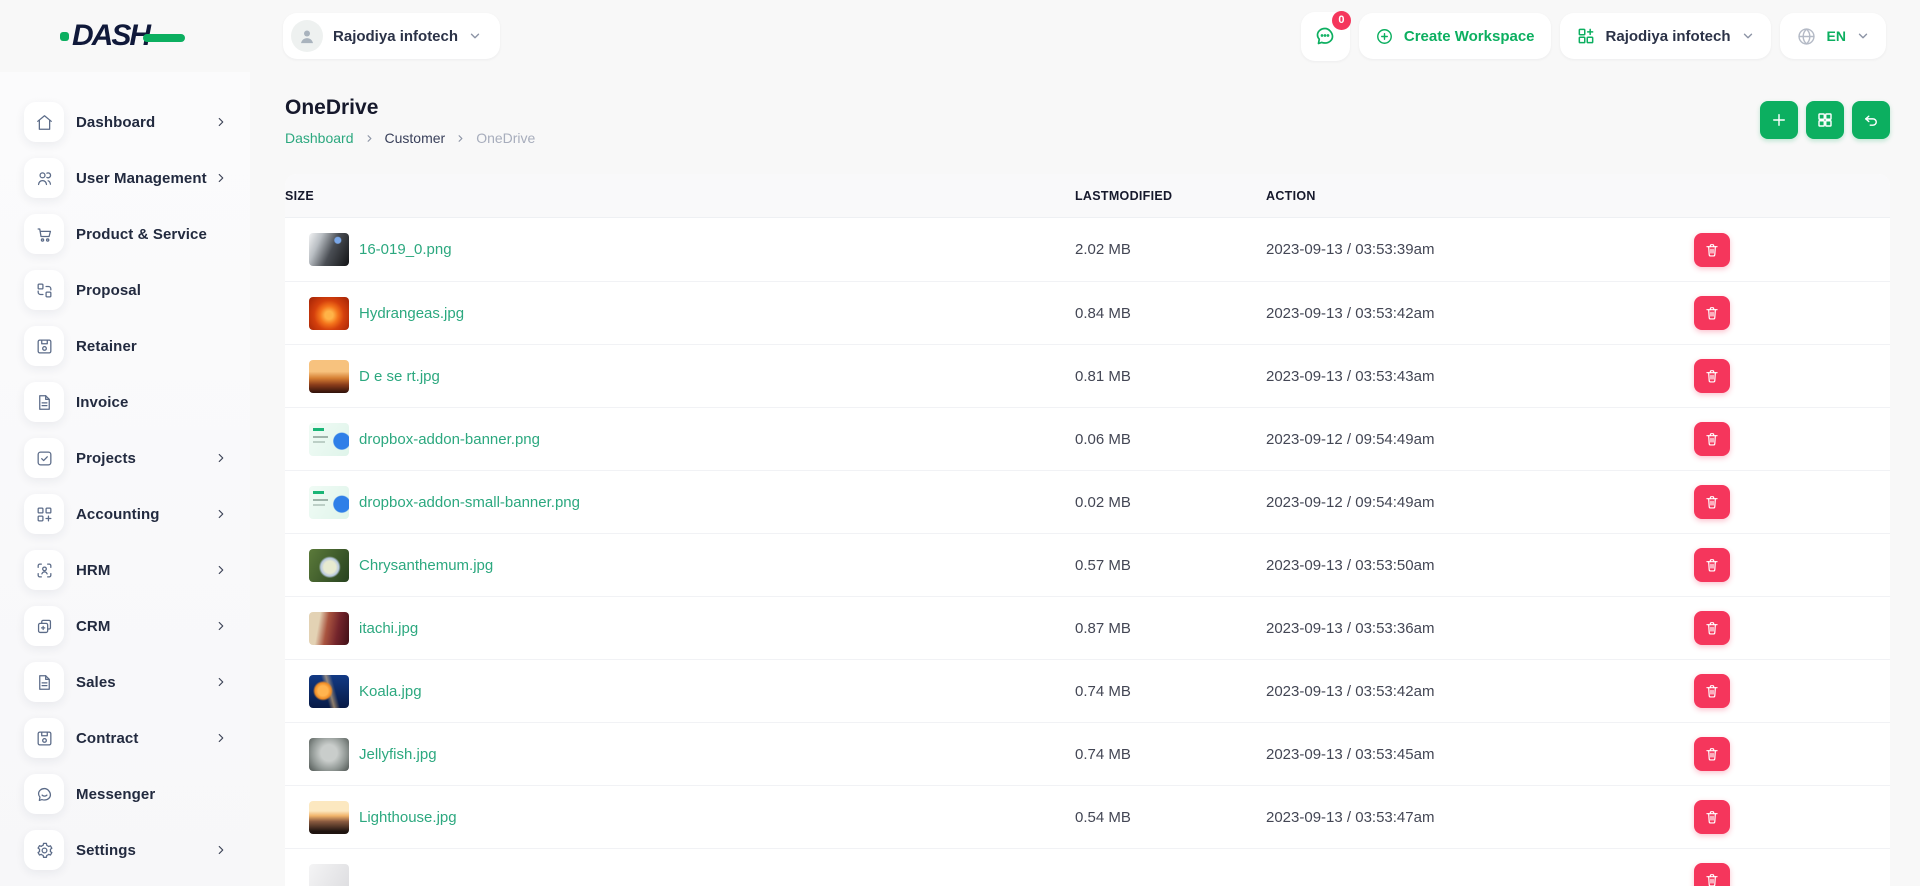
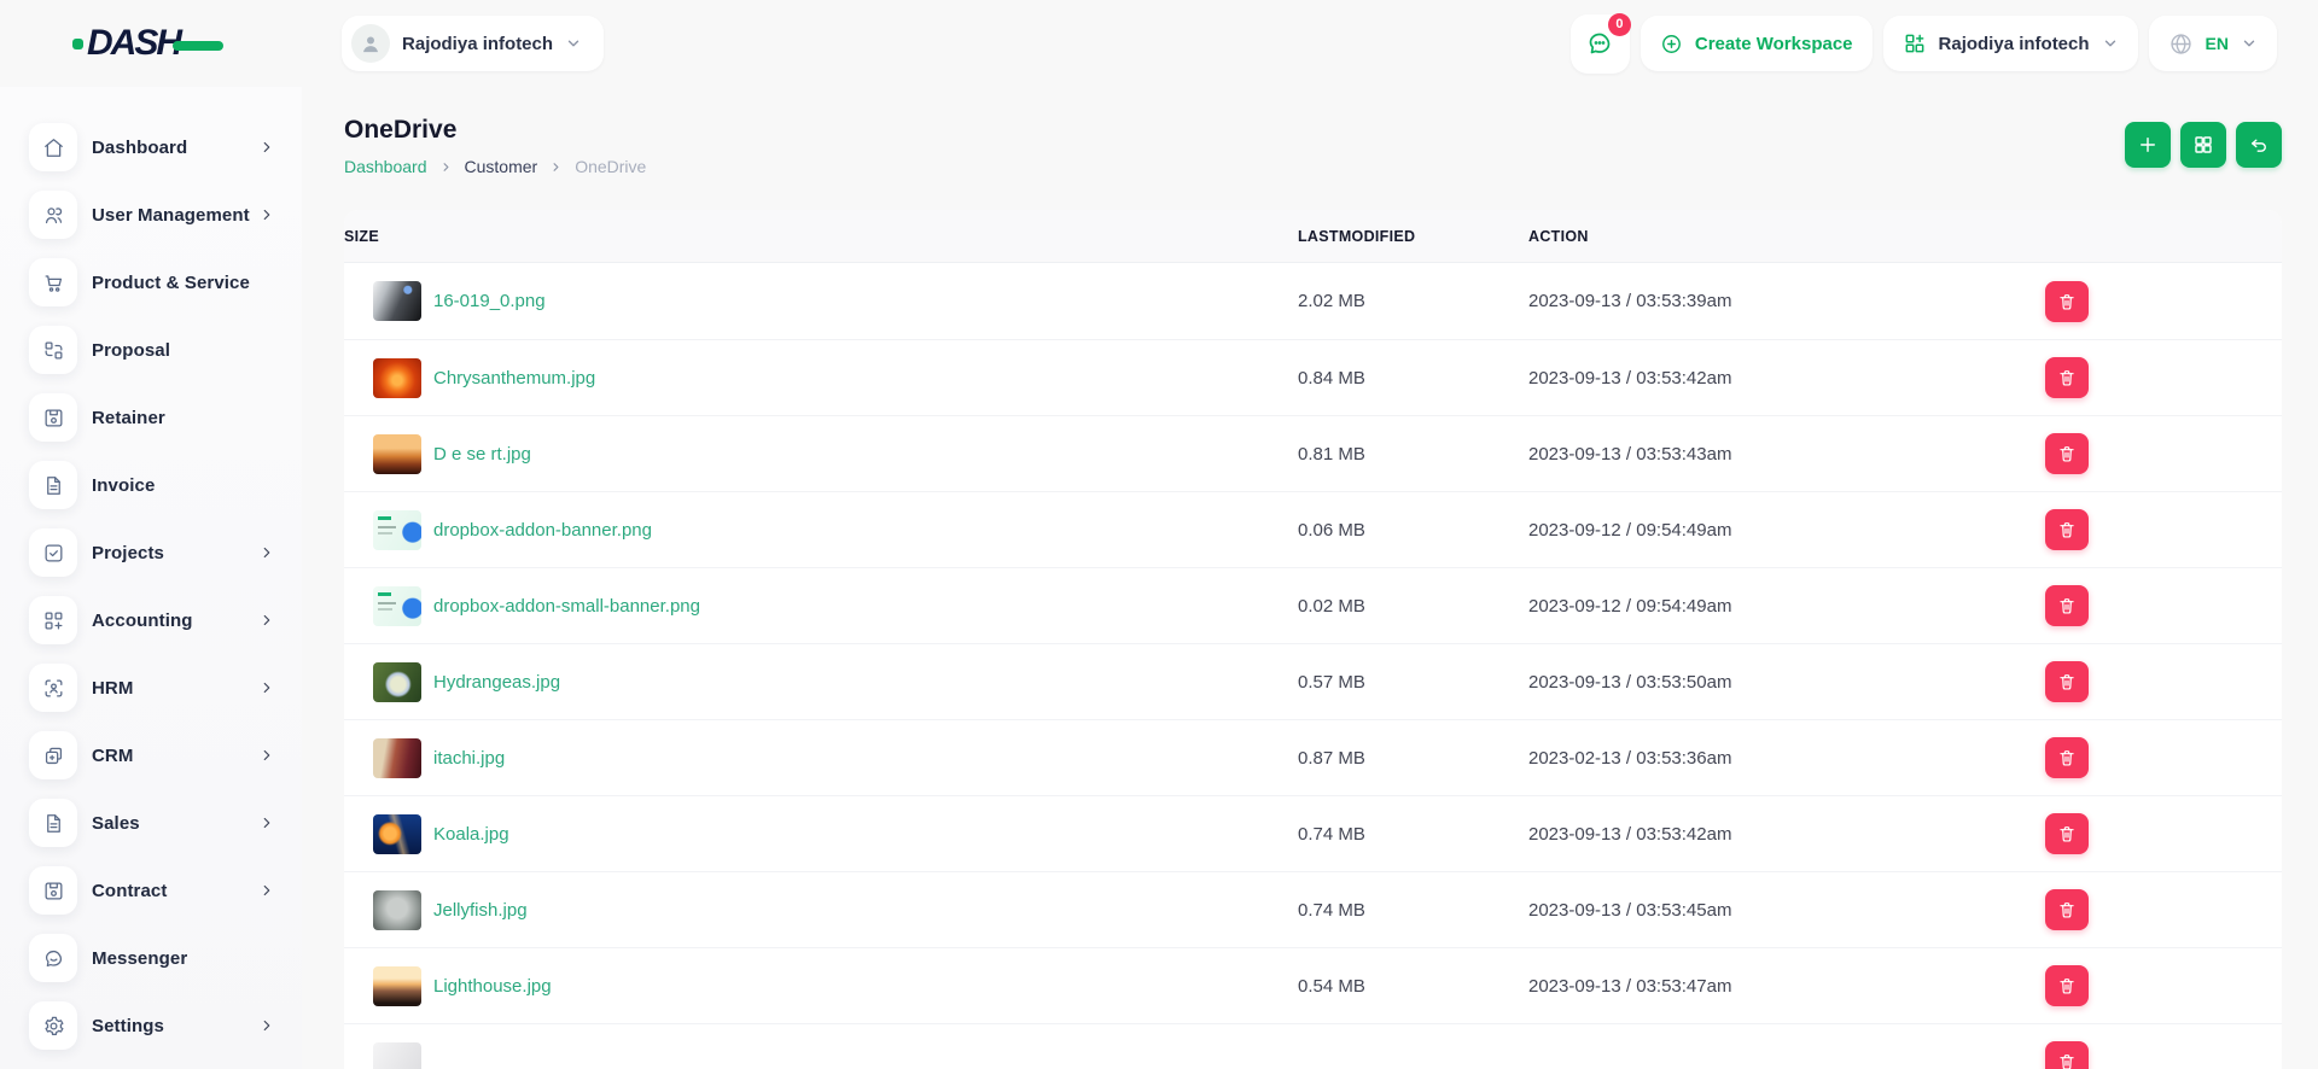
  DASH
  Rajodiya infotech
  0
  Create Workspace
  Rajodiya infotech
  EN
  Dashboard
  User Management
  Product & Service
  Proposal
  Retainer
  Invoice
  Projects
  Accounting
  HRM
  CRM
  Sales
  Contract
  Messenger
  Settings
  OneDrive
  Dashboard
  Customer
  OneDrive
  SIZE
  LASTMODIFIED
  ACTION
  16-019_0.png
  2.02 MB
  2023-09-13 / 03:53:39am
- Hydrangeas.jpg
+ Chrysanthemum.jpg
  0.84 MB
  2023-09-13 / 03:53:42am
  D e se rt.jpg
  0.81 MB
  2023-09-13 / 03:53:43am
  dropbox-addon-banner.png
  0.06 MB
  2023-09-12 / 09:54:49am
  dropbox-addon-small-banner.png
  0.02 MB
  2023-09-12 / 09:54:49am
- Chrysanthemum.jpg
+ Hydrangeas.jpg
  0.57 MB
  2023-09-13 / 03:53:50am
  itachi.jpg
  0.87 MB
- 2023-09-13 / 03:53:36am
+ 2023-02-13 / 03:53:36am
  Koala.jpg
  0.74 MB
  2023-09-13 / 03:53:42am
  Jellyfish.jpg
  0.74 MB
  2023-09-13 / 03:53:45am
  Lighthouse.jpg
  0.54 MB
  2023-09-13 / 03:53:47am
